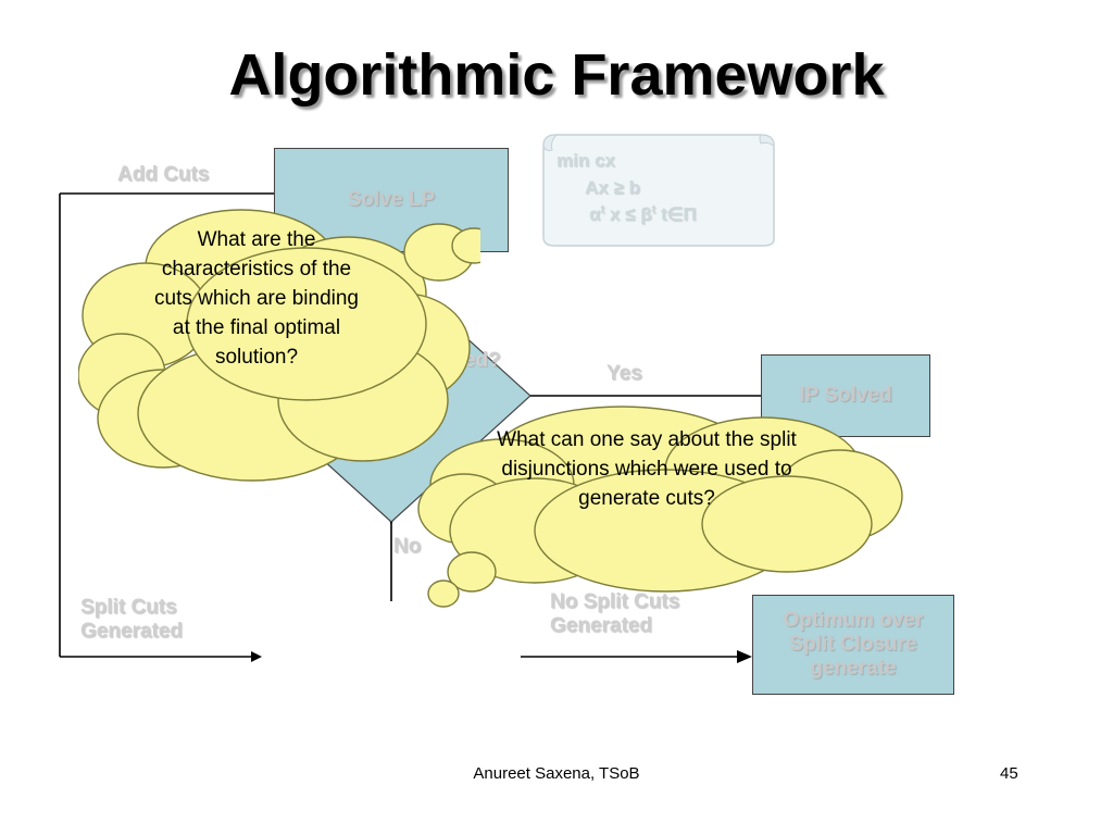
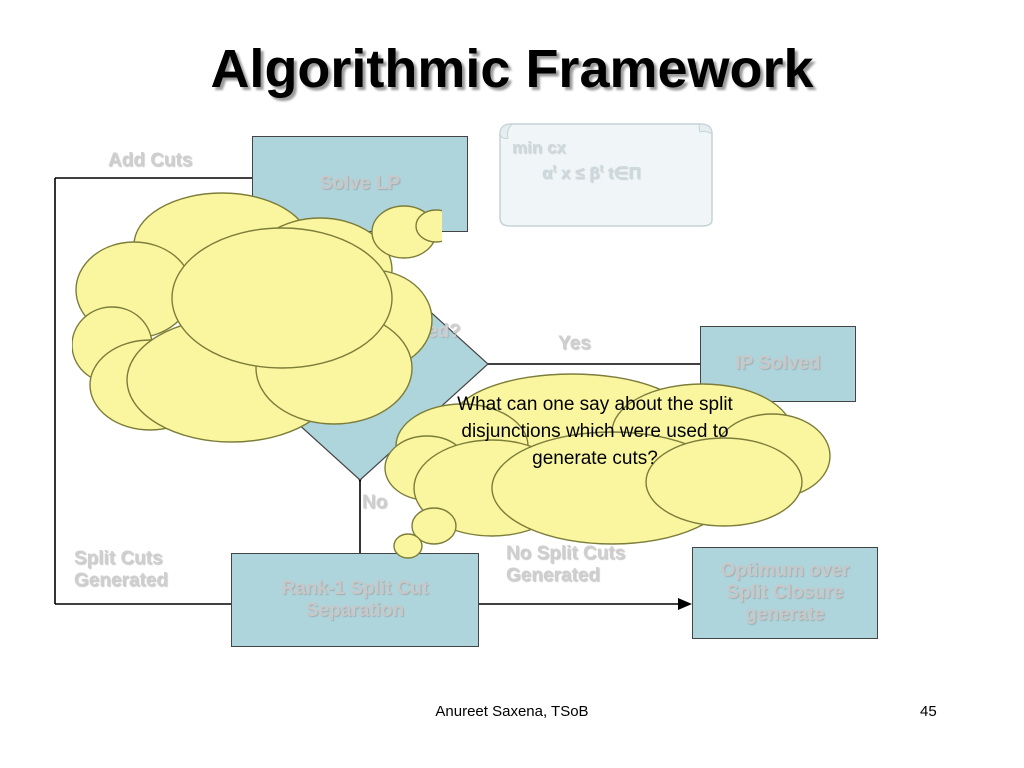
  Algorithmic Framework
  Solve LP
  IP Solved
+ Rank-1 Split Cut Separation
  Optimum over Split Closure generate
  min cx
- Ax ≥ b
  αt x ≤ βt t∈Π
  Add Cuts
  Yes
  No
  Split Cuts
  Generated
  No Split Cuts
  Generated
- What are the characteristics of the cuts which are binding at the final optimal solution?
  What can one say about the split disjunctions which were used to generate cuts?
  Anureet Saxena, TSoB
  45
